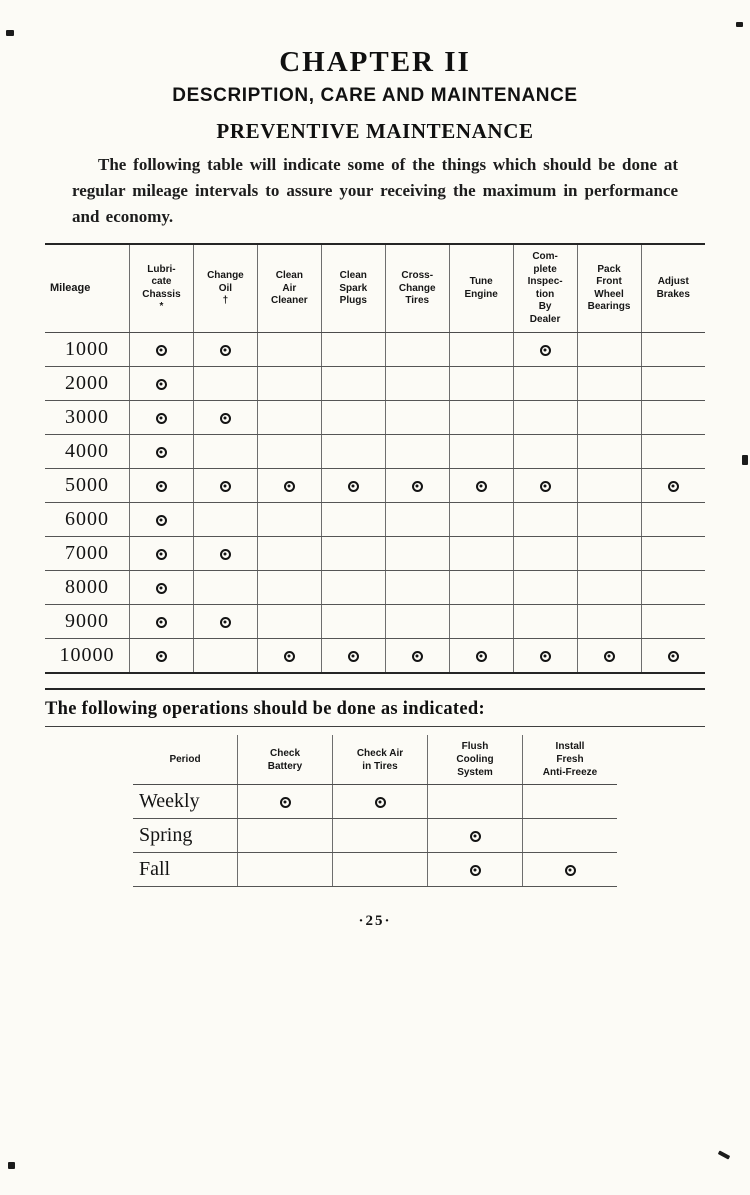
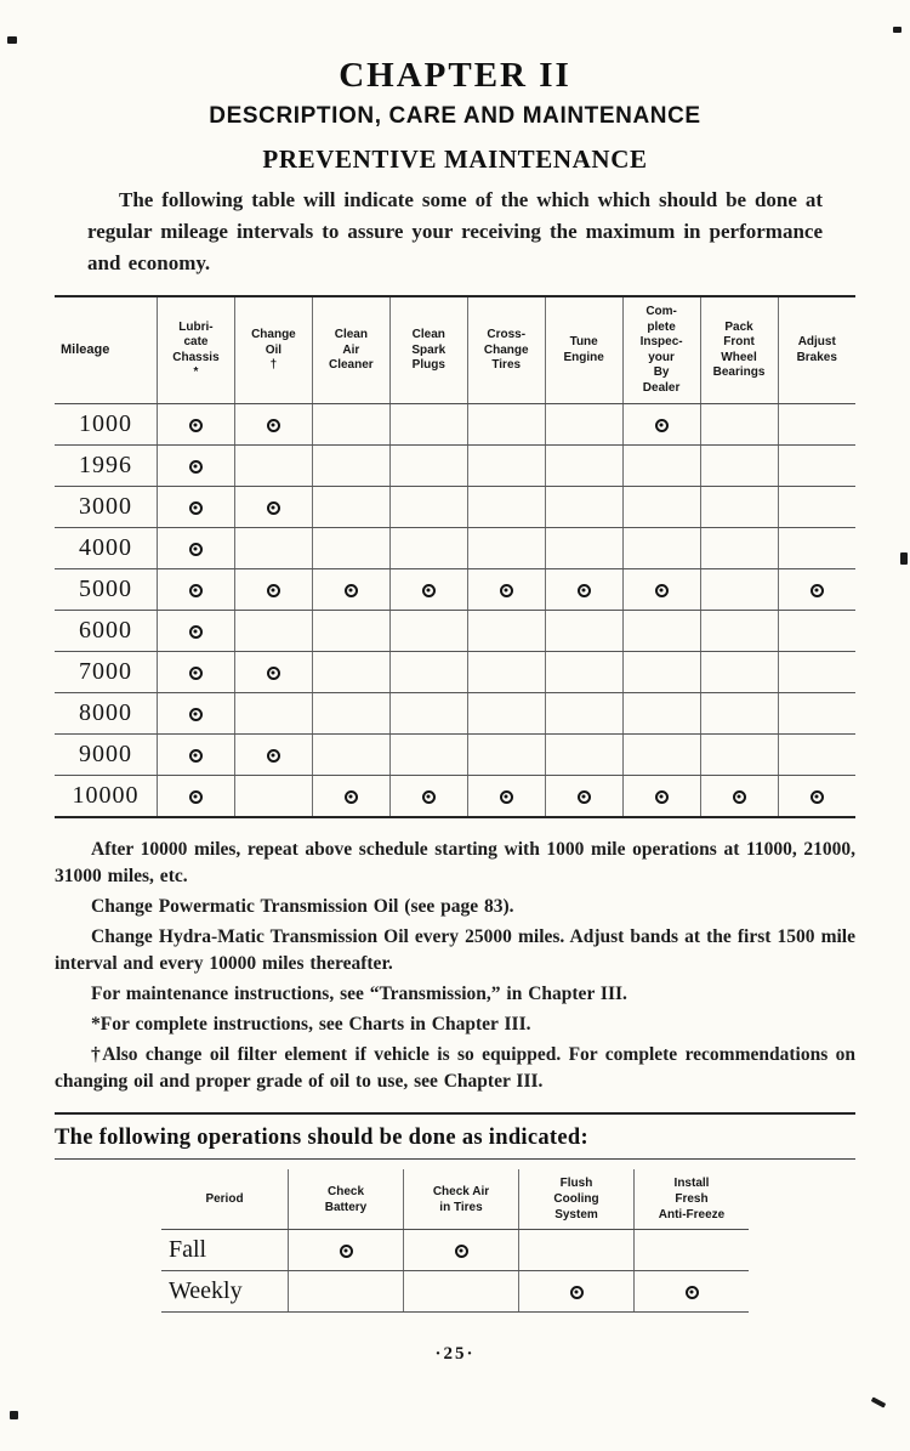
  CHAPTER II
  DESCRIPTION, CARE AND MAINTENANCE
  PREVENTIVE MAINTENANCE
- The following table will indicate some of the things which should be done at regular mileage intervals to assure your receiving the maximum in performance and economy.
+ The following table will indicate some of the which which should be done at regular mileage intervals to assure your receiving the maximum in performance and economy.
- Mileage	Lubri- cate Chassis *	Change Oil †	Clean Air Cleaner	Clean Spark Plugs	Cross- Change Tires	Tune Engine	Com- plete Inspec- tion By Dealer	Pack Front Wheel Bearings	Adjust Brakes
+ Mileage	Lubri- cate Chassis *	Change Oil †	Clean Air Cleaner	Clean Spark Plugs	Cross- Change Tires	Tune Engine	Com- plete Inspec- your By Dealer	Pack Front Wheel Bearings	Adjust Brakes
  1000
- 2000
+ 1996
  3000
  4000
  5000
  6000
  7000
  8000
  9000
  10000
+ After 10000 miles, repeat above schedule starting with 1000 mile operations at 11000, 21000, 31000 miles, etc.
+ Change Powermatic Transmission Oil (see page 83).
+ Change Hydra-Matic Transmission Oil every 25000 miles. Adjust bands at the first 1500 mile interval and every 10000 miles thereafter.
+ For maintenance instructions, see “Transmission,” in Chapter III.
+ *For complete instructions, see Charts in Chapter III.
+ †Also change oil filter element if vehicle is so equipped. For complete recommendations on changing oil and proper grade of oil to use, see Chapter III.
  The following operations should be done as indicated:
  Period	Check Battery	Check Air in Tires	Flush Cooling System	Install Fresh Anti-Freeze
- Weekly
+ Fall
- Spring
- Fall
+ Weekly
  ·25·
